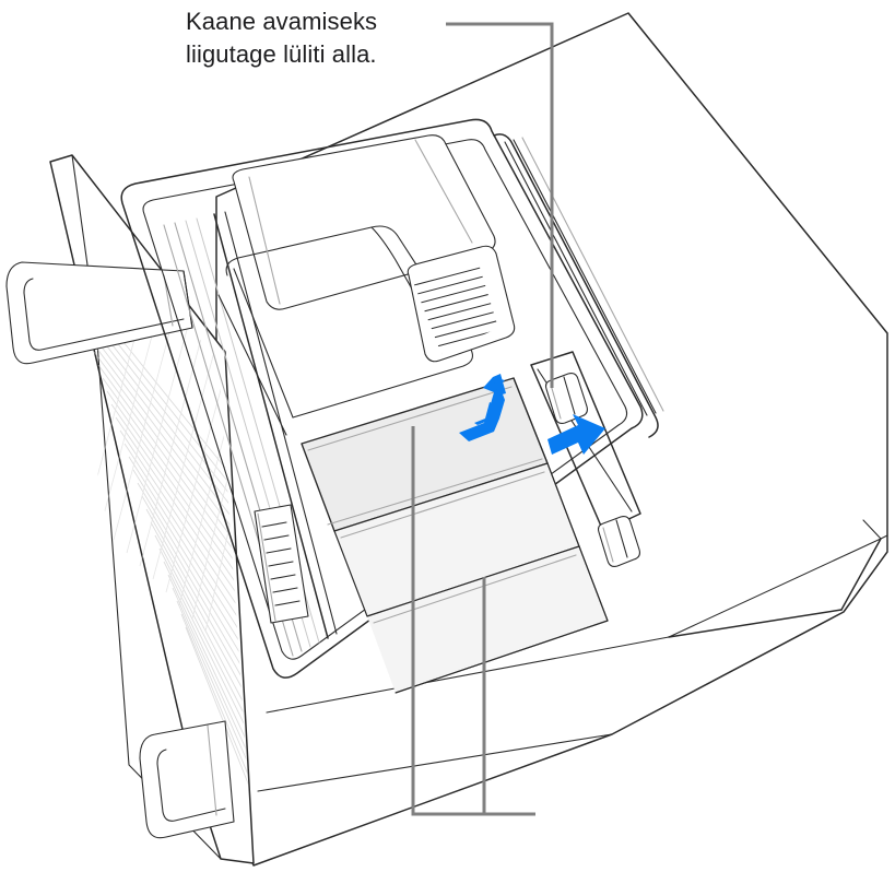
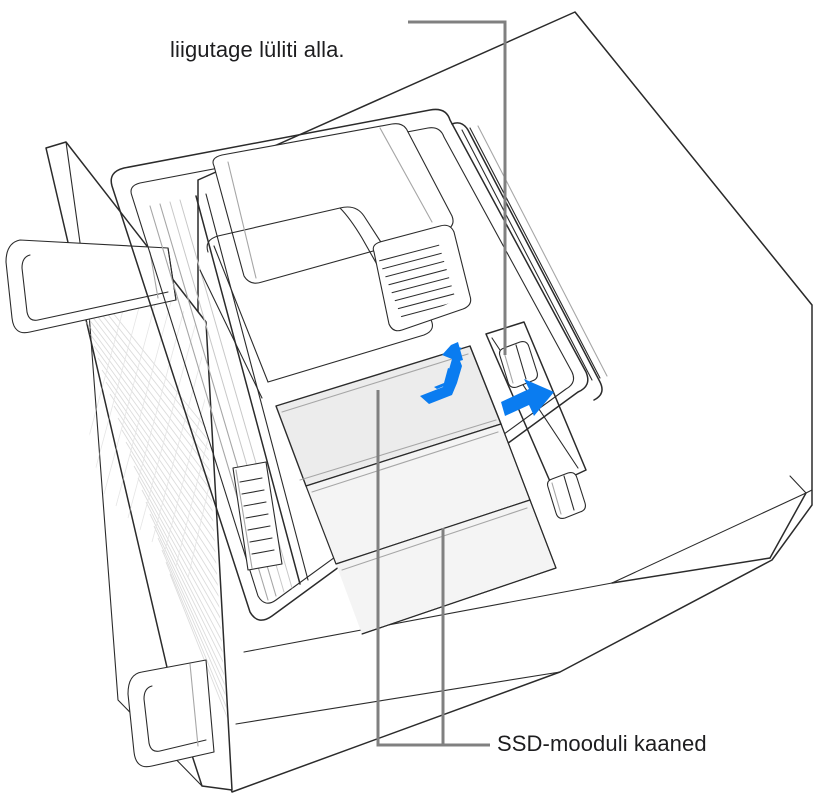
- Kaane avamiseks
  liigutage lüliti alla.
+ SSD-mooduli kaaned
